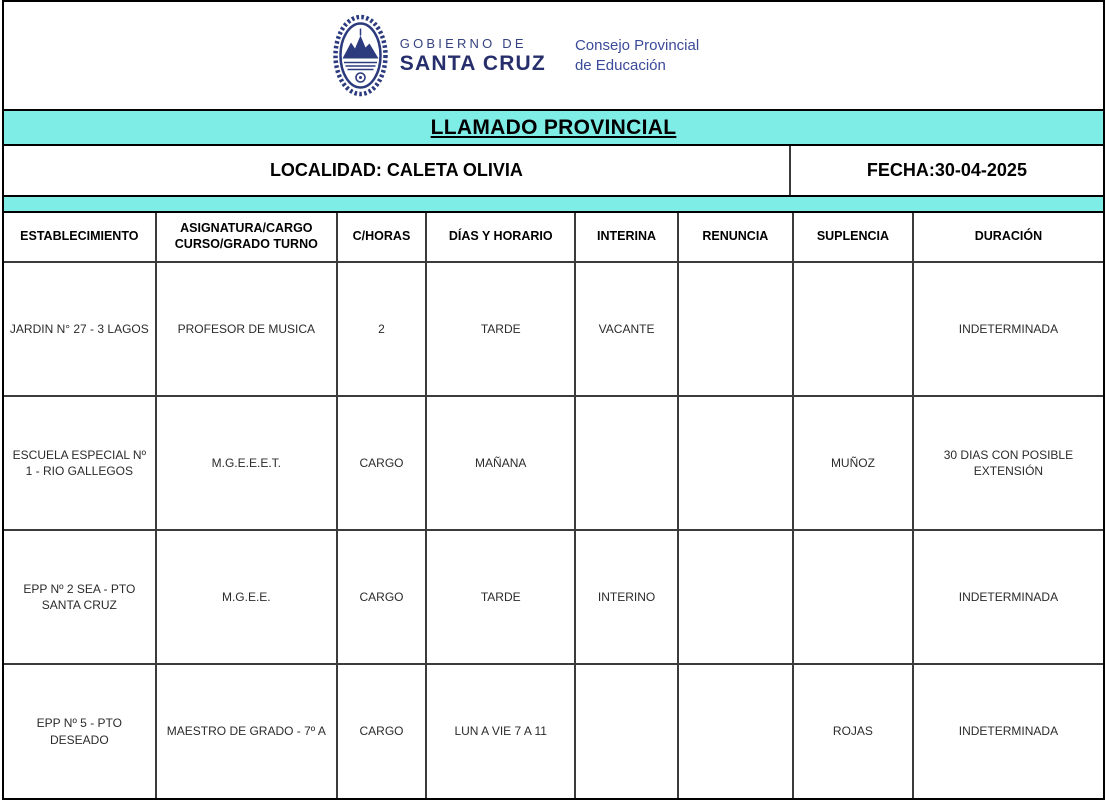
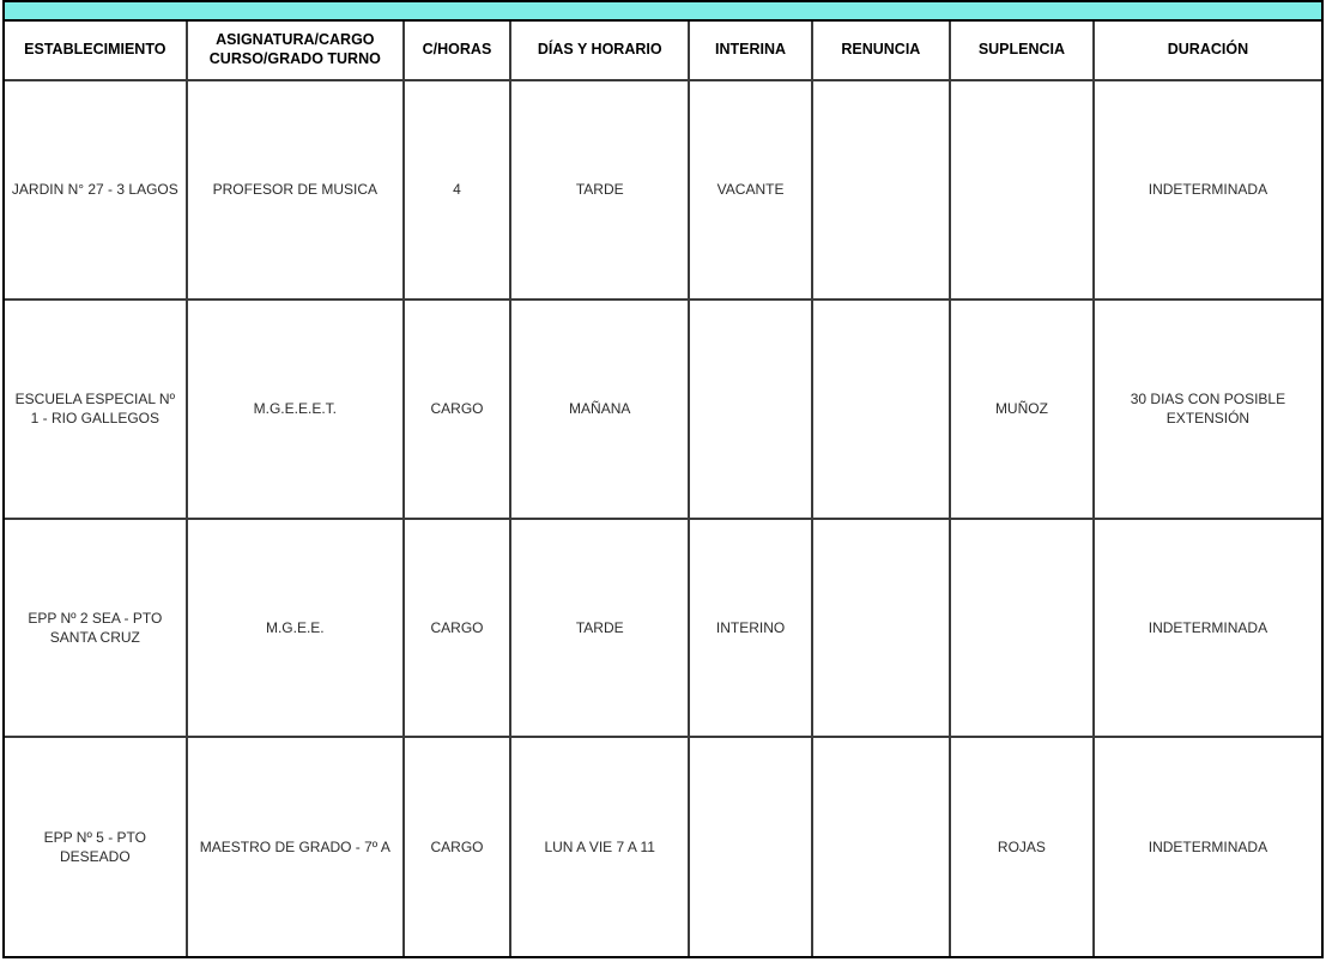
- GOBIERNO DE
- SANTA CRUZ
- Consejo Provincial
- de Educación
- LLAMADO PROVINCIAL
- LOCALIDAD: CALETA OLIVIA
- FECHA:30-04-2025
  ESTABLECIMIENTO	ASIGNATURA/CARGO CURSO/GRADO TURNO	C/HORAS	DÍAS Y HORARIO	INTERINA	RENUNCIA	SUPLENCIA	DURACIÓN
- JARDIN N° 27 - 3 LAGOS	PROFESOR DE MUSICA	2	TARDE	VACANTE			INDETERMINADA
+ JARDIN N° 27 - 3 LAGOS	PROFESOR DE MUSICA	4	TARDE	VACANTE			INDETERMINADA
  ESCUELA ESPECIAL Nº 1 - RIO GALLEGOS	M.G.E.E.E.T.	CARGO	MAÑANA			MUÑOZ	30 DIAS CON POSIBLE EXTENSIÓN
  EPP Nº 2 SEA - PTO SANTA CRUZ	M.G.E.E.	CARGO	TARDE	INTERINO			INDETERMINADA
  EPP Nº 5 - PTO DESEADO	MAESTRO DE GRADO - 7º A	CARGO	LUN A VIE 7 A 11			ROJAS	INDETERMINADA
